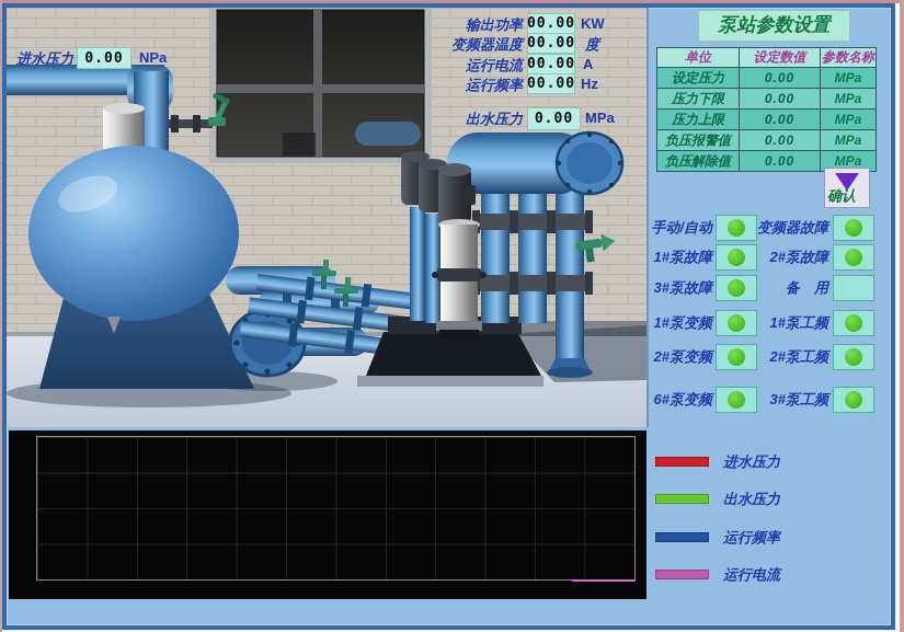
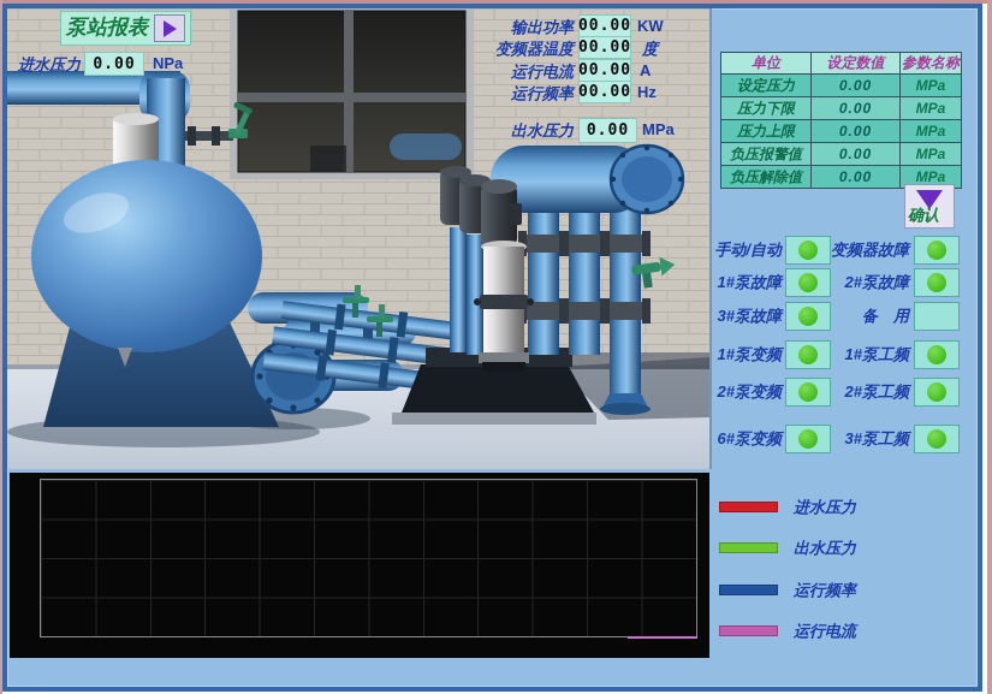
+ 泵站报表
  进水压力
  0.00
  NPa
  输出功率
  00.00
  KW
  变频器温度
  00.00
  度
  运行电流
  00.00
  A
  运行频率
  00.00
  Hz
  出水压力
  0.00
  MPa
- 泵站参数设置
  单位
  设定数值
  参数名称
  设定压力
  0.00
  MPa
  压力下限
  0.00
  MPa
  压力上限
  0.00
  MPa
  负压报警值
  0.00
  MPa
  负压解除值
  0.00
  MPa
  确认
  手动/自动
  变频器故障
  1#泵故障
  2#泵故障
  3#泵故障
  备 用
  1#泵变频
  1#泵工频
  2#泵变频
  2#泵工频
  6#泵变频
  3#泵工频
  进水压力
  出水压力
  运行频率
  运行电流
